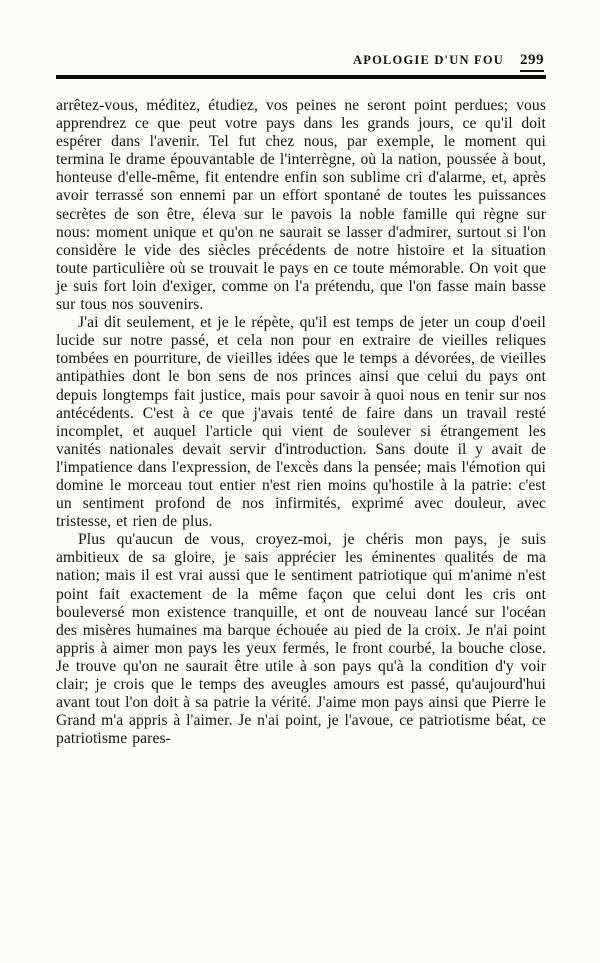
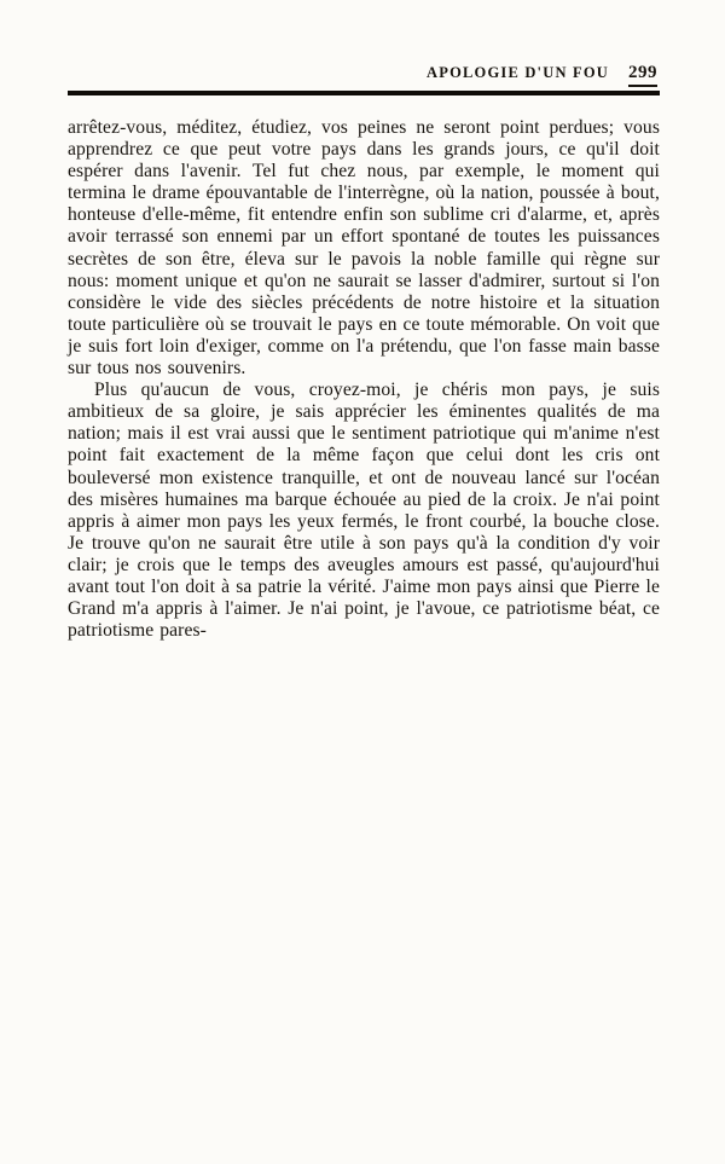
  APOLOGIE D'UN FOU
  299
  arrêtez-vous, méditez, étudiez, vos peines ne seront point perdues; vous apprendrez ce que peut votre pays dans les grands jours, ce qu'il doit espérer dans l'avenir. Tel fut chez nous, par exemple, le moment qui termina le drame épouvantable de l'interrègne, où la nation, poussée à bout, honteuse d'elle-même, fit entendre enfin son sublime cri d'alarme, et, après avoir terrassé son ennemi par un effort spontané de toutes les puissances secrètes de son être, éleva sur le pavois la noble famille qui règne sur nous: moment unique et qu'on ne saurait se lasser d'admirer, surtout si l'on considère le vide des siècles précédents de notre histoire et la situation toute particulière où se trouvait le pays en ce toute mémorable. On voit que je suis fort loin d'exiger, comme on l'a prétendu, que l'on fasse main basse sur tous nos souvenirs.
- J'ai dit seulement, et je le répète, qu'il est temps de jeter un coup d'oeil lucide sur notre passé, et cela non pour en extraire de vieilles reliques tombées en pourriture, de vieilles idées que le temps a dévorées, de vieilles antipathies dont le bon sens de nos princes ainsi que celui du pays ont depuis longtemps fait justice, mais pour savoir à quoi nous en tenir sur nos antécédents. C'est à ce que j'avais tenté de faire dans un travail resté incomplet, et auquel l'article qui vient de soulever si étrangement les vanités nationales devait servir d'introduction. Sans doute il y avait de l'impatience dans l'expression, de l'excès dans la pensée; mais l'émotion qui domine le morceau tout entier n'est rien moins qu'hostile à la patrie: c'est un sentiment profond de nos infirmités, exprimé avec douleur, avec tristesse, et rien de plus.
  Plus qu'aucun de vous, croyez-moi, je chéris mon pays, je suis ambitieux de sa gloire, je sais apprécier les éminentes qualités de ma nation; mais il est vrai aussi que le sentiment patriotique qui m'anime n'est point fait exactement de la même façon que celui dont les cris ont bouleversé mon existence tranquille, et ont de nouveau lancé sur l'océan des misères humaines ma barque échouée au pied de la croix. Je n'ai point appris à aimer mon pays les yeux fermés, le front courbé, la bouche close. Je trouve qu'on ne saurait être utile à son pays qu'à la condition d'y voir clair; je crois que le temps des aveugles amours est passé, qu'aujourd'hui avant tout l'on doit à sa patrie la vérité. J'aime mon pays ainsi que Pierre le Grand m'a appris à l'aimer. Je n'ai point, je l'avoue, ce patriotisme béat, ce patriotisme pares-
